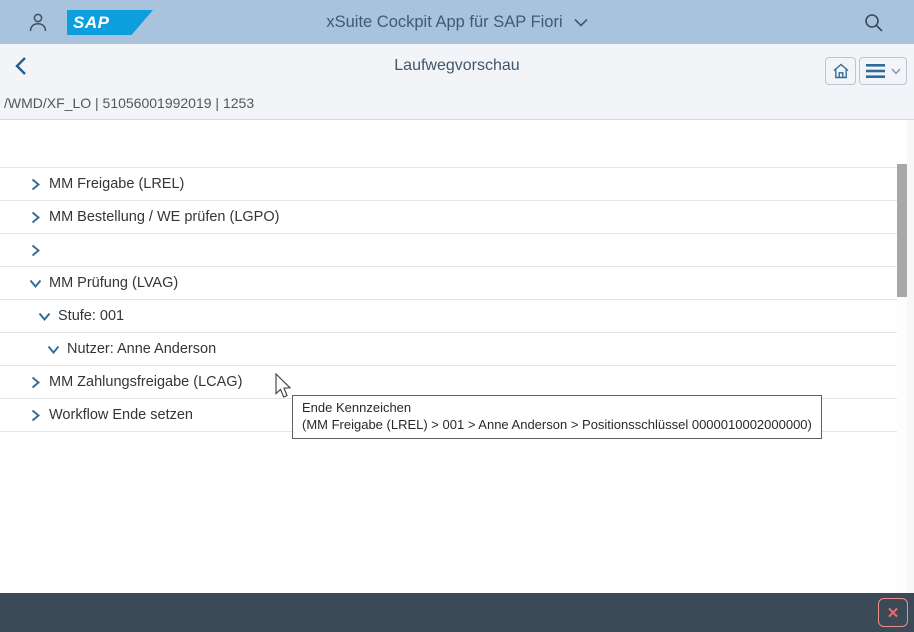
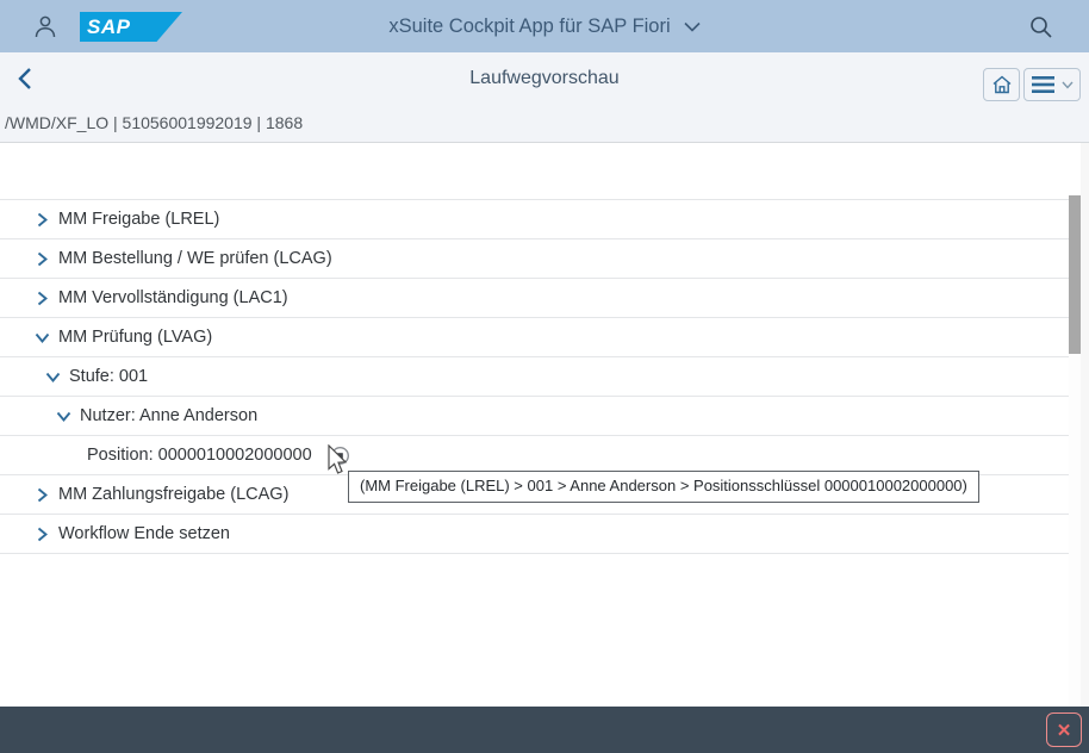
  SAP
  xSuite Cockpit App für SAP Fiori
  Laufwegvorschau
- /WMD/XF_LO | 51056001992019 | 1253
+ /WMD/XF_LO | 51056001992019 | 1868
  MM Freigabe (LREL)
- MM Bestellung / WE prüfen (LGPO)
+ MM Bestellung / WE prüfen (LCAG)
+ MM Vervollständigung (LAC1)
  MM Prüfung (LVAG)
  Stufe: 001
  Nutzer: Anne Anderson
+ Position: 0000010002000000
  MM Zahlungsfreigabe (LCAG)
  Workflow Ende setzen
- Ende Kennzeichen
  (MM Freigabe (LREL) > 001 > Anne Anderson > Positionsschlüssel 0000010002000000)
  ✕
